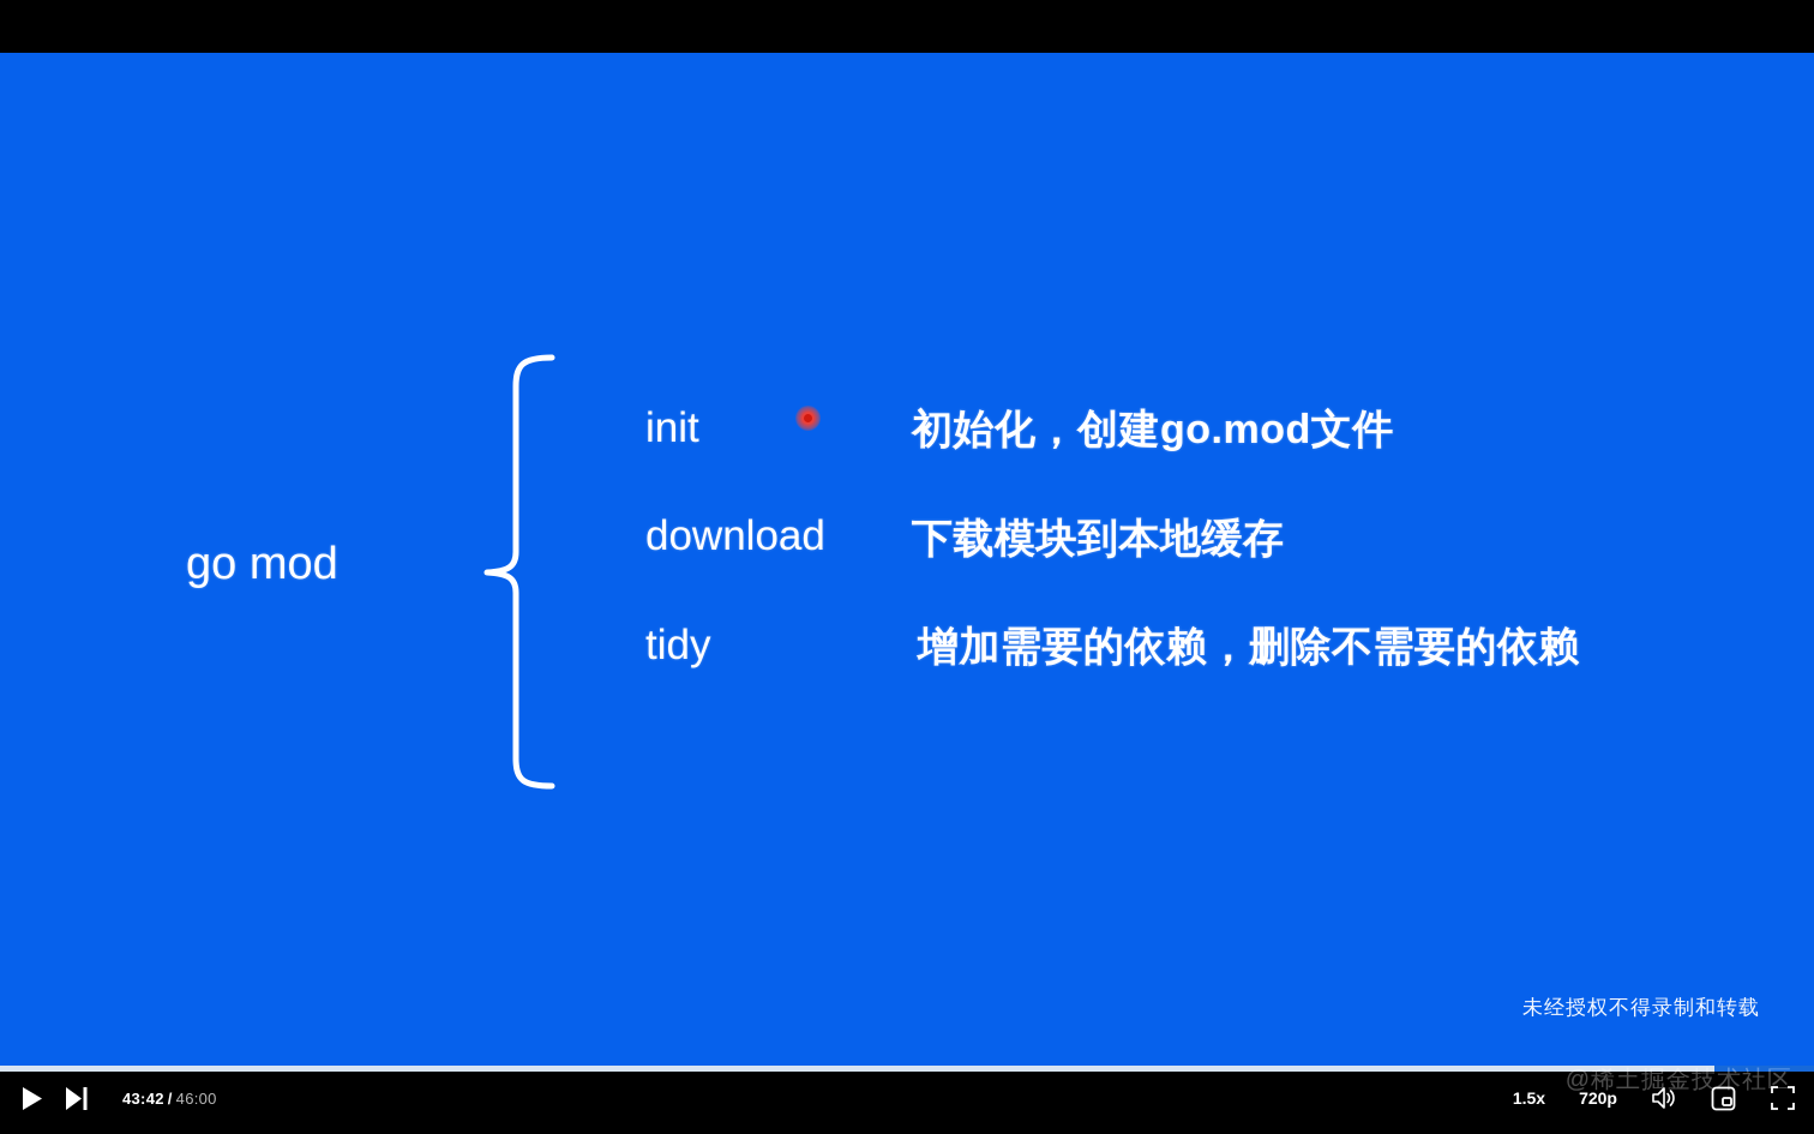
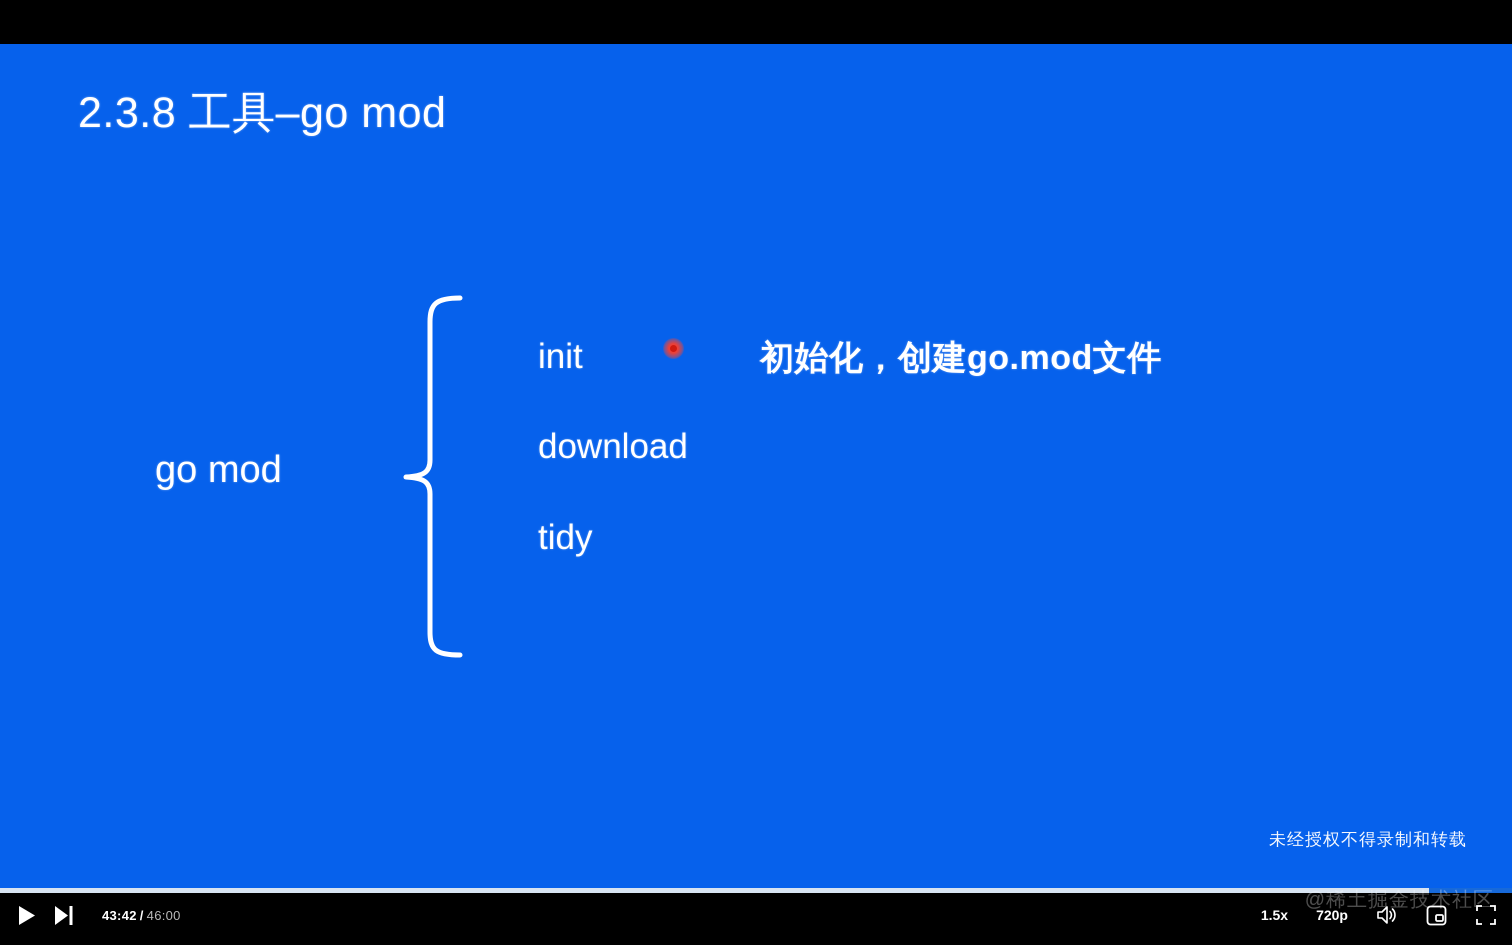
+ 2.3.8 工具–go mod
  go mod
  init
  download
  tidy
  初始化，创建go.mod文件
- 下载模块到本地缓存
- 增加需要的依赖，删除不需要的依赖
  未经授权不得录制和转载
  @稀土掘金技术社区
  43:42 / 46:00
  1.5x
  720p
